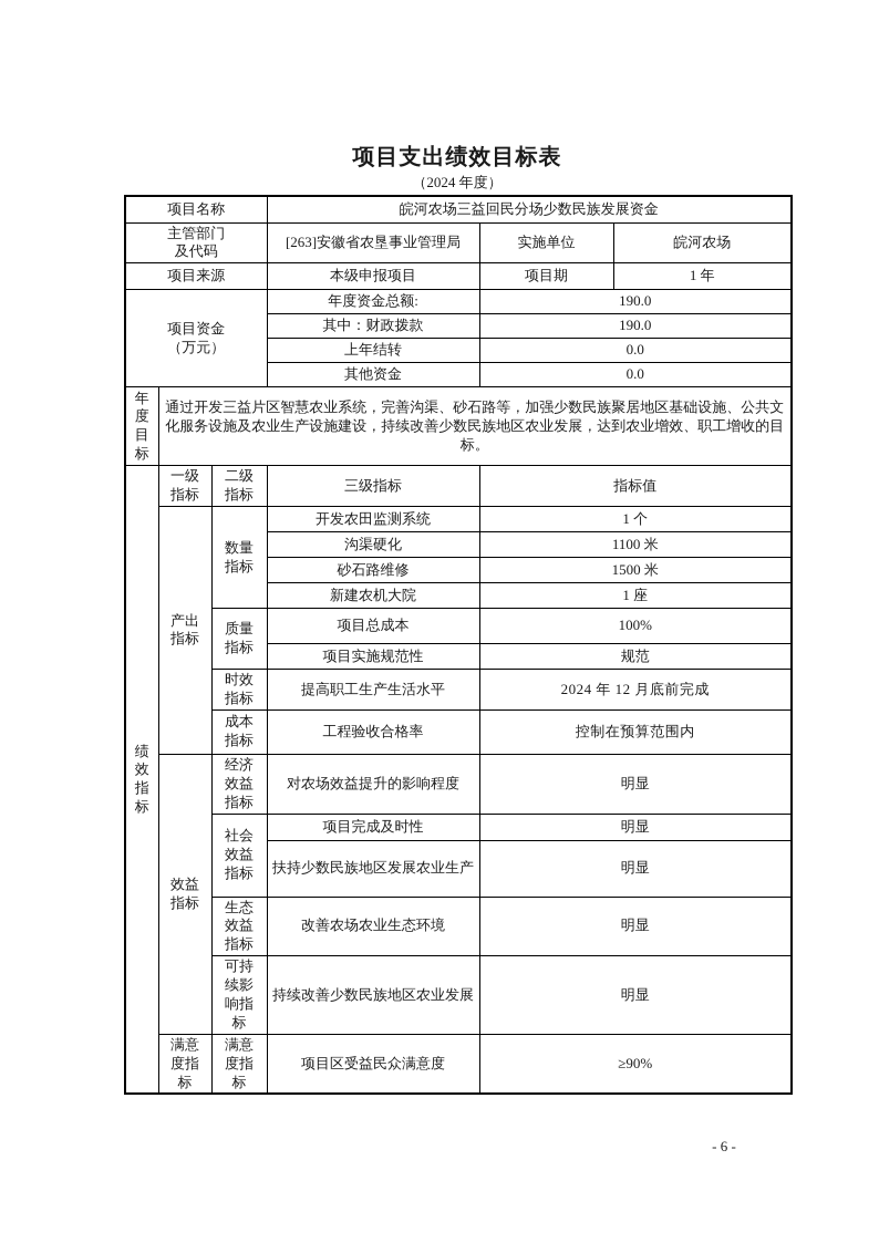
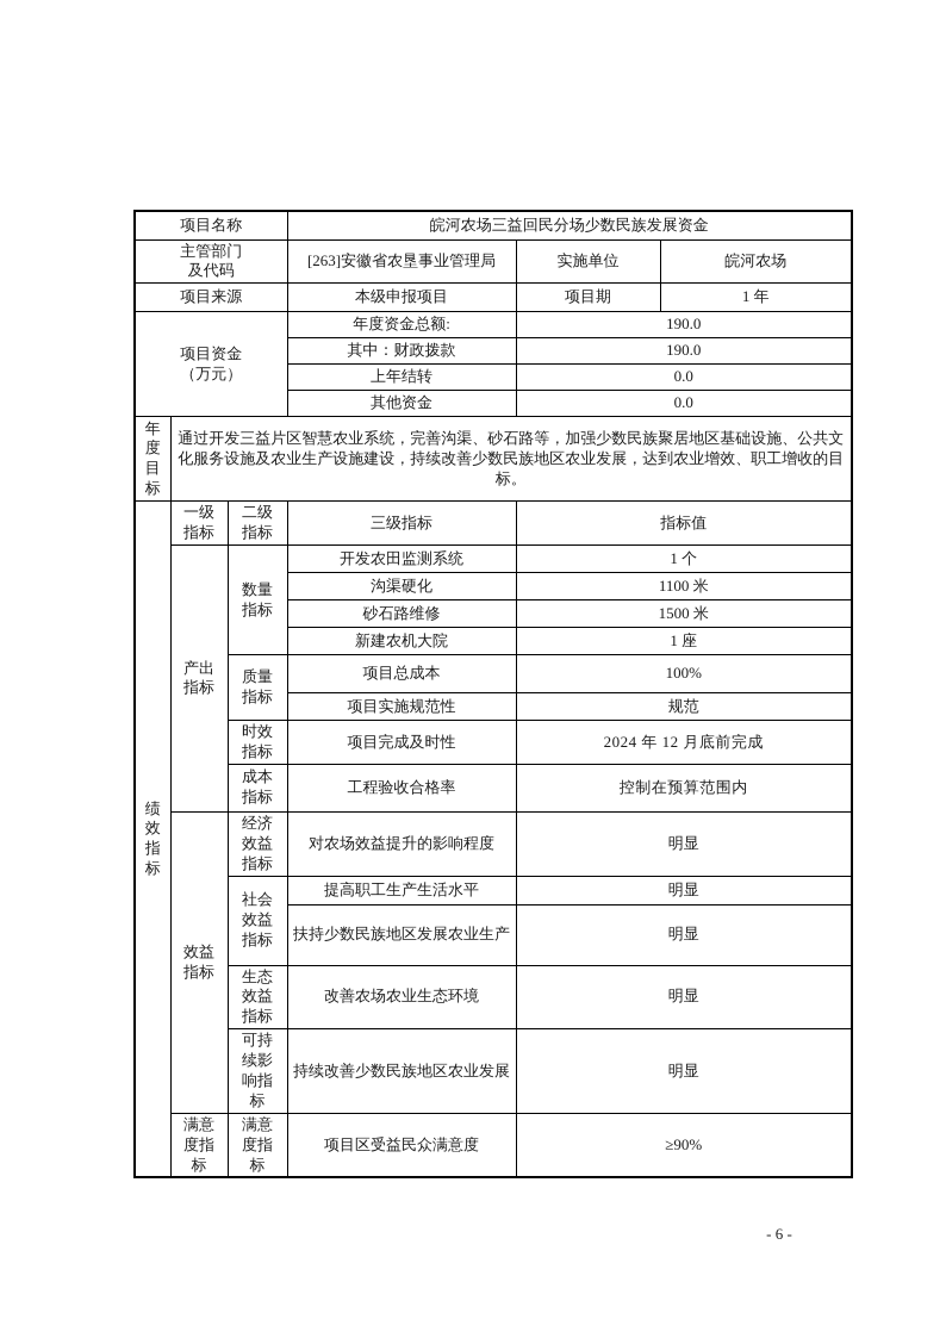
- 项目支出绩效目标表
- （2024 年度）
  项目名称	皖河农场三益回民分场少数民族发展资金
  主管部门 及代码	[263]安徽省农垦事业管理局	实施单位	皖河农场
  项目来源	本级申报项目	项目期	1 年
  项目资金 （万元）	年度资金总额:	190.0
  其中：财政拨款	190.0
  上年结转	0.0
  其他资金	0.0
  年 度 目 标	通过开发三益片区智慧农业系统，完善沟渠、砂石路等，加强少数民族聚居地区基础设施、公共文化服务设施及农业生产设施建设，持续改善少数民族地区农业发展，达到农业增效、职工增收的目标。
  绩 效 指 标	一级 指标	二级 指标	三级指标	指标值
  产出 指标	数量 指标	开发农田监测系统	1 个
  沟渠硬化	1100 米
  砂石路维修	1500 米
  新建农机大院	1 座
  质量 指标	项目总成本	100%
  项目实施规范性	规范
- 时效 指标	提高职工生产生活水平	2024 年 12 月底前完成
+ 时效 指标	项目完成及时性	2024 年 12 月底前完成
  成本 指标	工程验收合格率	控制在预算范围内
  效益 指标	经济 效益 指标	对农场效益提升的影响程度	明显
- 社会 效益 指标	项目完成及时性	明显
+ 社会 效益 指标	提高职工生产生活水平	明显
  扶持少数民族地区发展农业生产	明显
  生态 效益 指标	改善农场农业生态环境	明显
  可持 续影 响指 标	持续改善少数民族地区农业发展	明显
  满意 度指 标	满意 度指 标	项目区受益民众满意度	≥90%
  - 6 -
